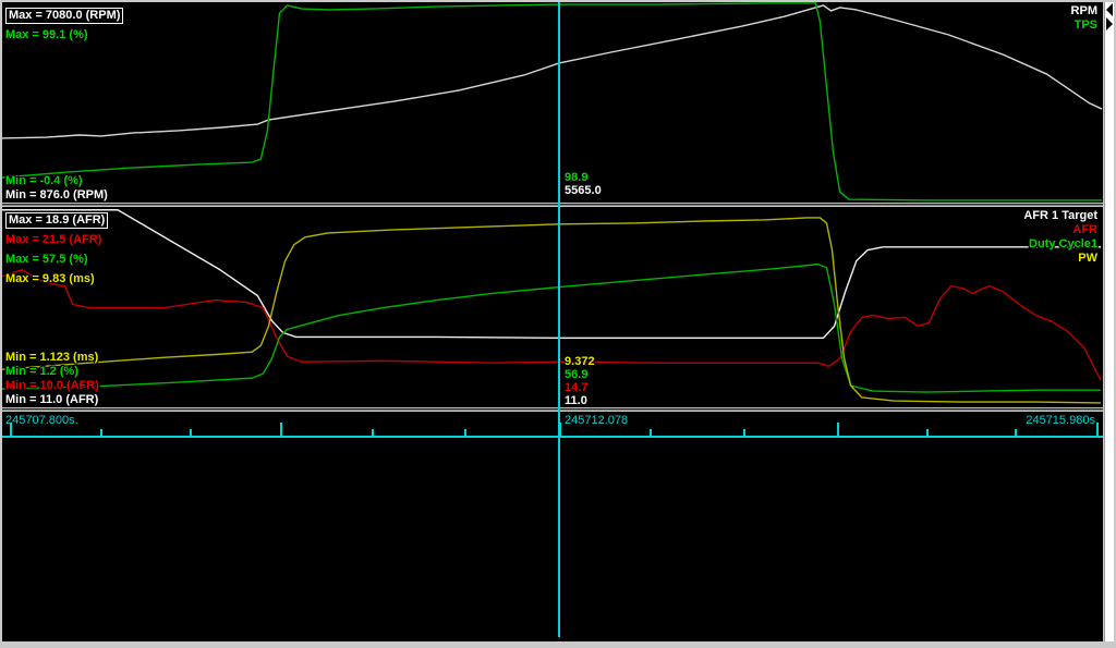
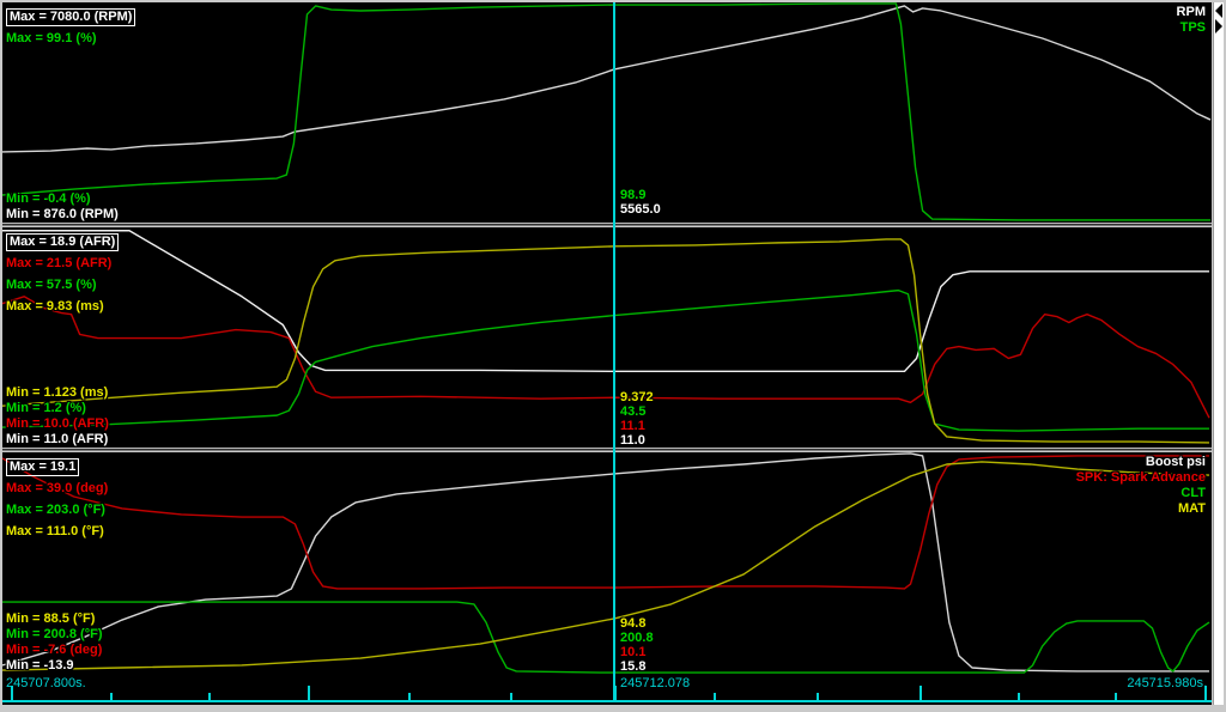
  Max = 7080.0 (RPM)
  Max = 99.1 (%)
  Min = -0.4 (%)
  Min = 876.0 (RPM)
  RPM
  TPS
  98.9
  5565.0
  Max = 18.9 (AFR)
  Max = 21.5 (AFR)
  Max = 57.5 (%)
  Max = 9.83 (ms)
  Min = 1.123 (ms)
  Min = 1.2 (%)
  Min = 10.0 (AFR)
  Min = 11.0 (AFR)
- AFR 1 Target
- AFR
- Duty Cycle1
- PW
  9.372
- 56.9
+ 43.5
- 14.7
+ 11.1
  11.0
+ Max = 19.1
+ Max = 39.0 (deg)
+ Max = 203.0 (°F)
+ Max = 111.0 (°F)
+ Min = 88.5 (°F)
+ Min = 200.8 (°F)
+ Min = -7.6 (deg)
+ Min = -13.9
+ Boost psi
+ SPK: Spark Advance
+ CLT
+ MAT
+ 94.8
+ 200.8
+ 10.1
+ 15.8
  245707.800s.
  245712.078
  245715.980s.
